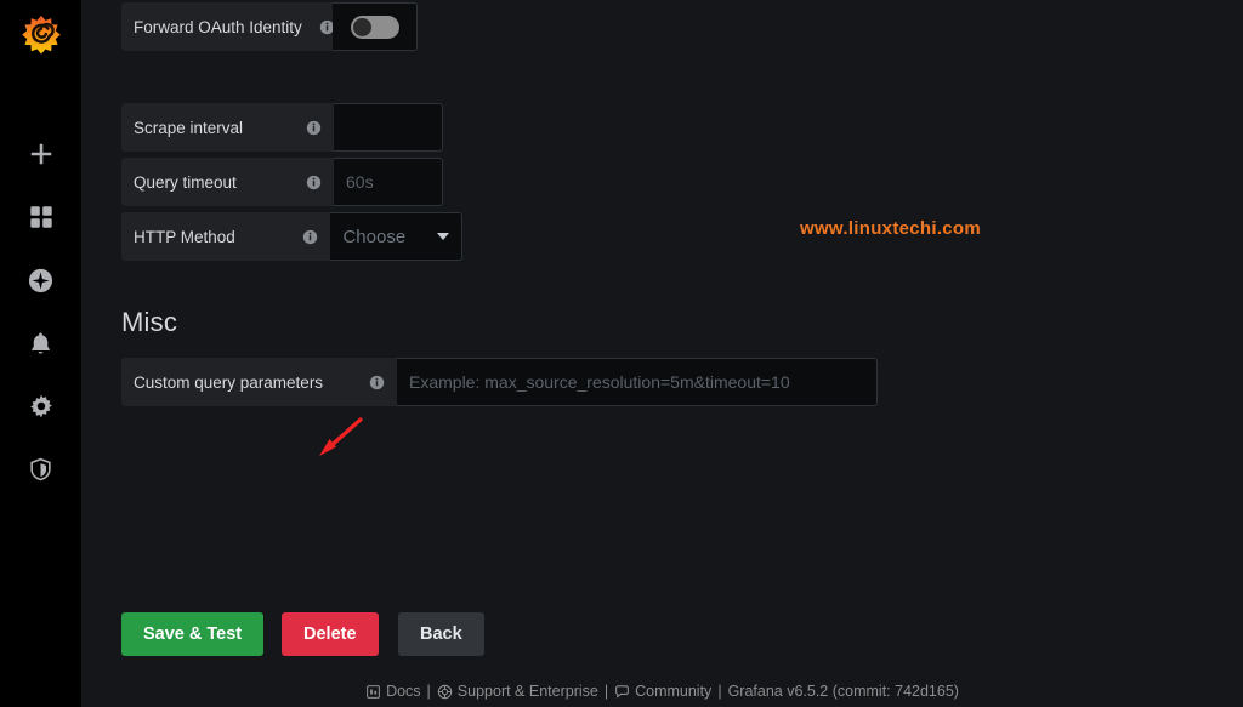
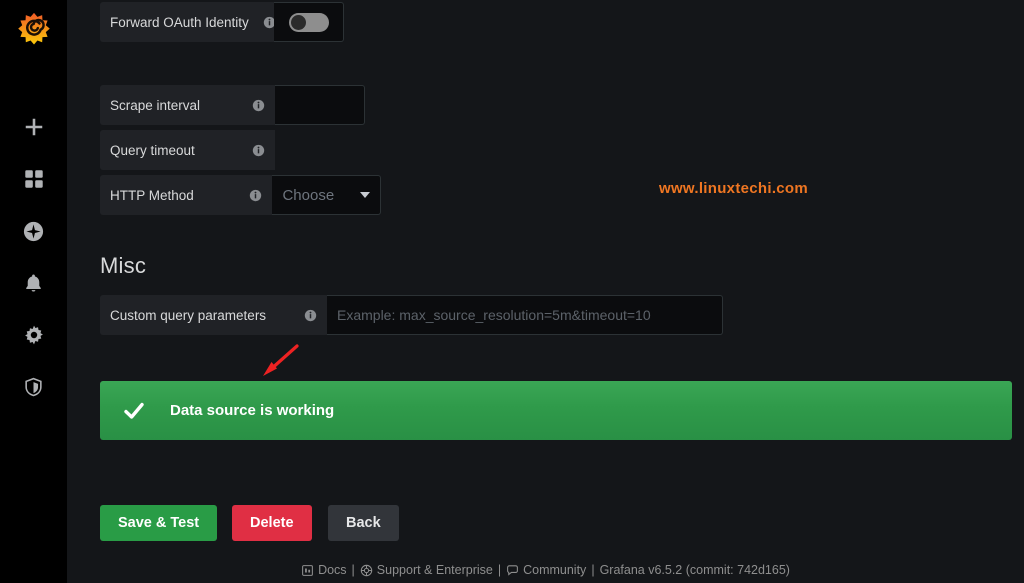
  Forward OAuth Identity
  Scrape interval
  Query timeout
- 60s
  HTTP Method
  Choose
  www.linuxtechi.com
  Misc
  Custom query parameters
  Example: max_source_resolution=5m&timeout=10
+ Data source is working
  Save & Test
  Delete
  Back
  Docs
  |
  Support & Enterprise
  |
  Community
  |
  Grafana v6.5.2 (commit: 742d165)
